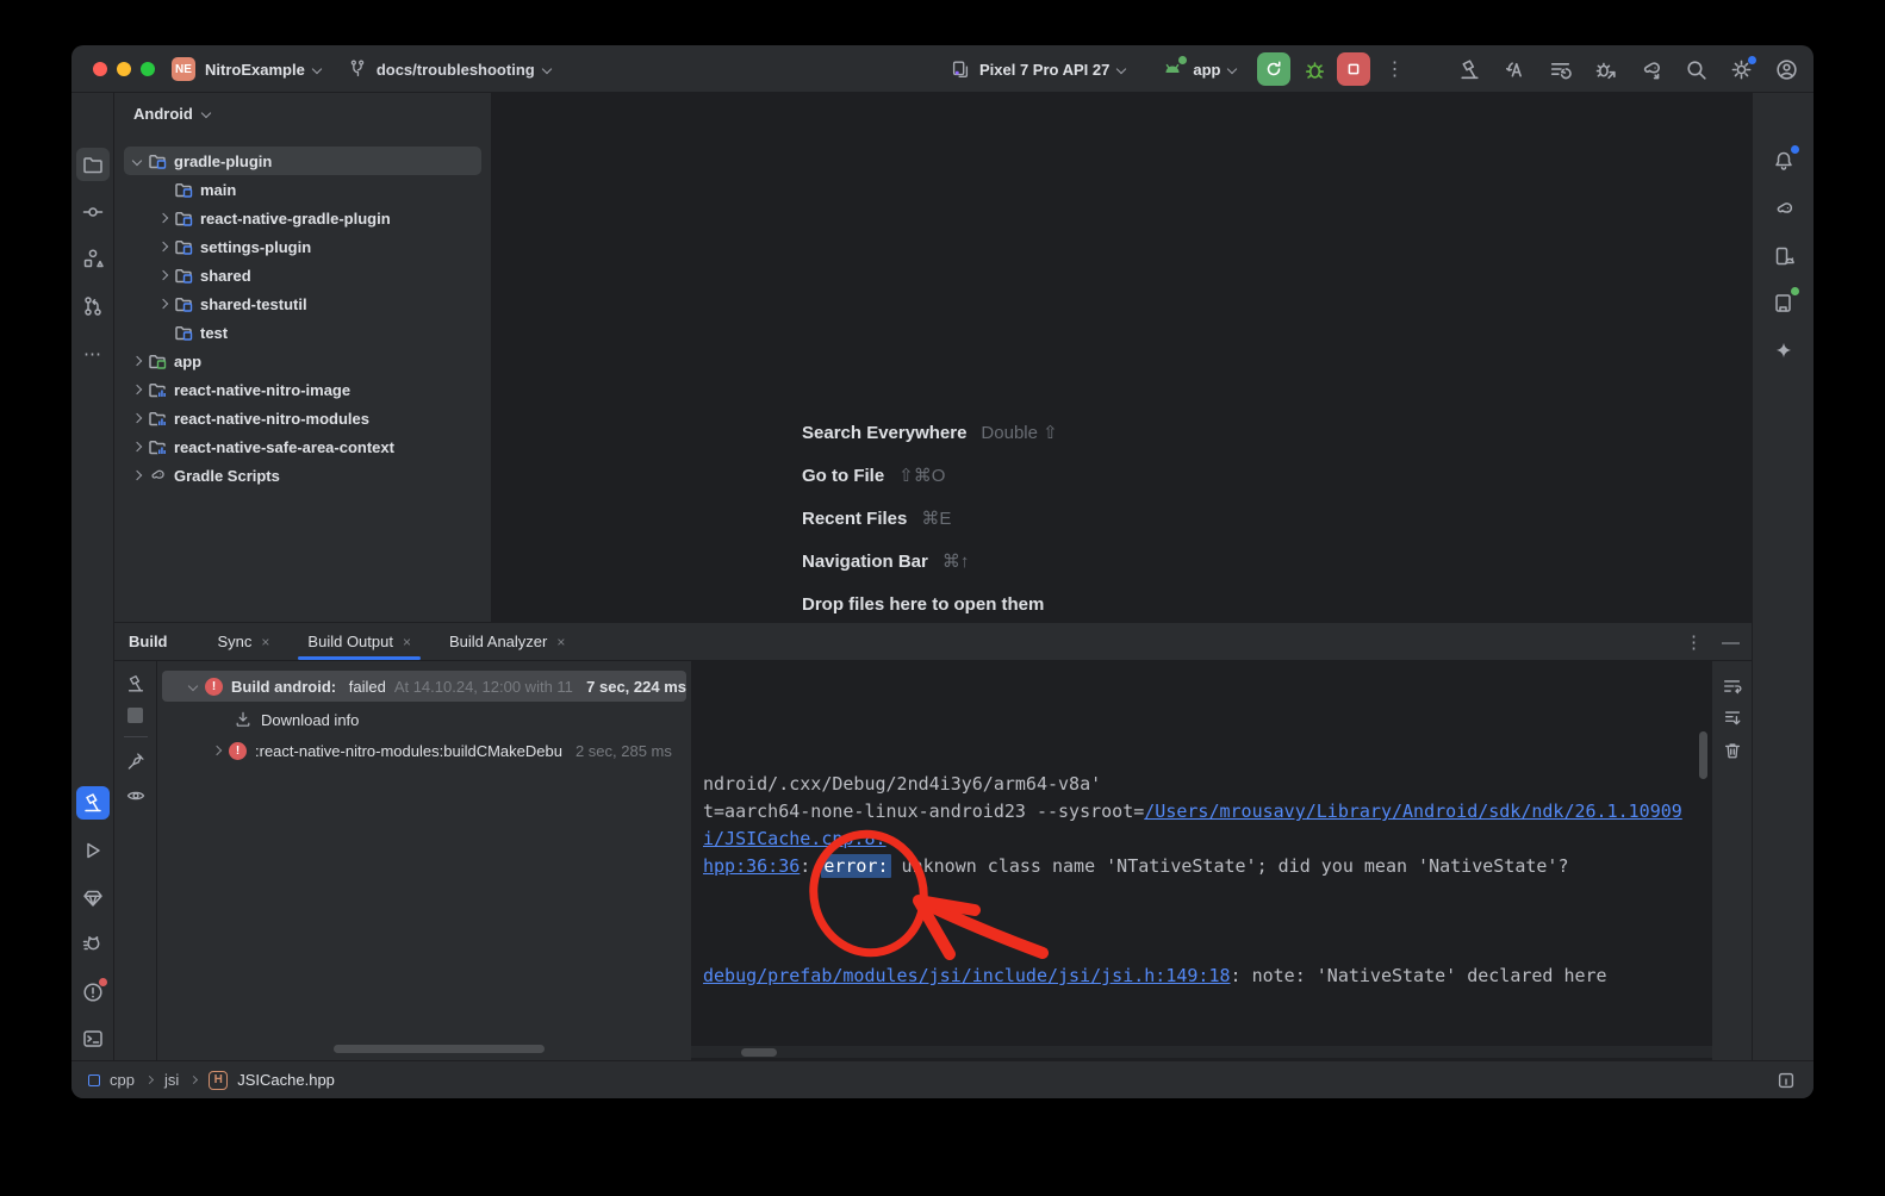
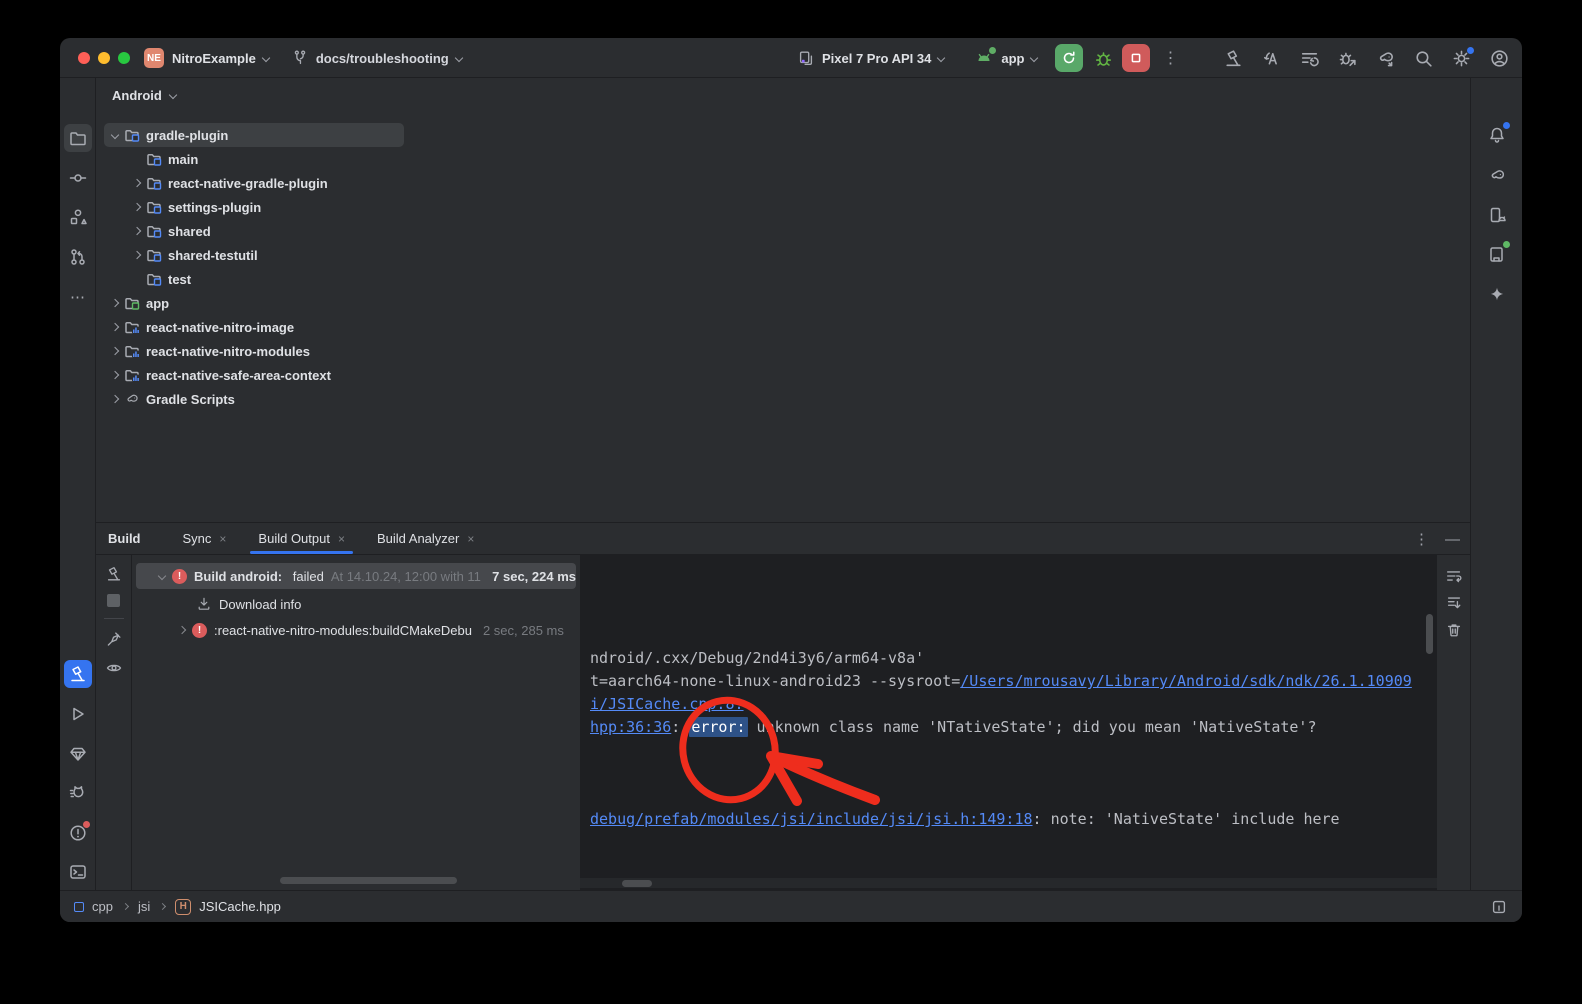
  NE
  NitroExample
  docs/troubleshooting
- Pixel 7 Pro API 27
+ Pixel 7 Pro API 34
  app
  ⋮
  ⋯
  Android
  gradle-plugin
  main
  react-native-gradle-plugin
  settings-plugin
  shared
  shared-testutil
  test
  app
  react-native-nitro-image
  react-native-nitro-modules
  react-native-safe-area-context
  Gradle Scripts
- Search Everywhere
- Double ⇧
- Go to File
- ⇧⌘O
- Recent Files
- ⌘E
- Navigation Bar
- ⌘↑
- Drop files here to open them
  Build
  Sync
  ×
  Build Output
  ×
  Build Analyzer
  ×
  ⋮
  —
  !
  Build android:
  failed
  At 14.10.24, 12:00 with 11
  7 sec, 224 ms
  Download info
  !
  :react-native-nitro-modules:buildCMakeDebu
  2 sec, 285 ms
  ndroid/.cxx/Debug/2nd4i3y6/arm64-v8a'
  t=aarch64-none-linux-android23 --sysroot=/Users/mrousavy/Library/Android/sdk/ndk/26.1.10909
  i/JSICache.c8
  hpp:36:36: error: uknown class name 'NTativeState'; did you mean 'NativeState'?
- debug/prefab/modules/jsi/include/jsi/jsi.h:149:18: note: 'NativeState' declared here
+ debug/prefab/modules/jsi/include/jsi/jsi.h:149:18: note: 'NativeState' include here
  cpp
  jsi
  H
  JSICache.hpp
